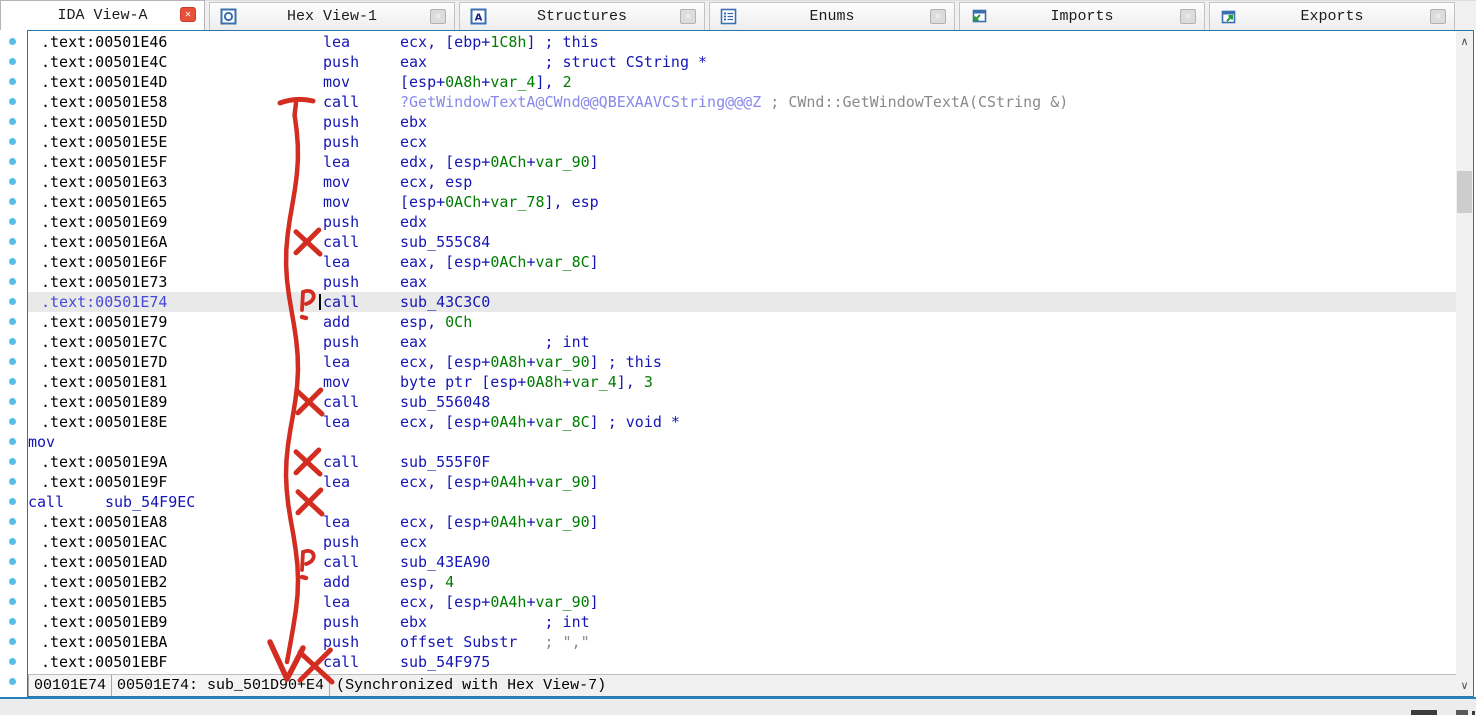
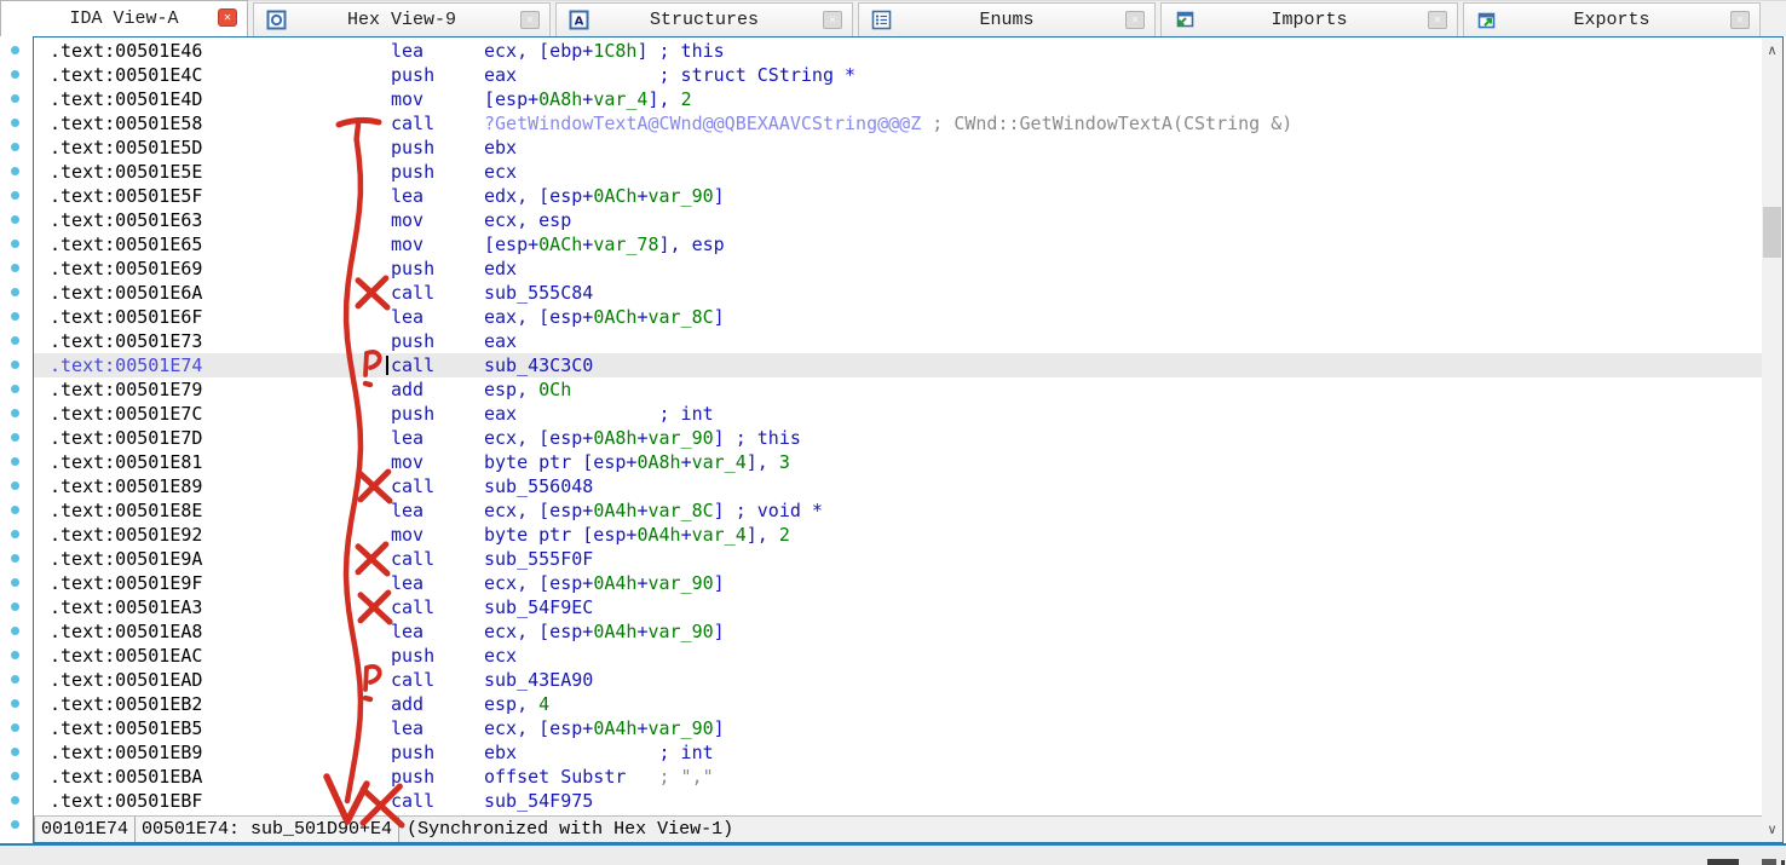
  IDA View-A
  ✕
- Hex View-1
+ Hex View-9
  A
  Structures
  Enums
  Imports
  Exports
  .text:00501E46
  lea
  ecx, [ebp+1C8h] ; this
  .text:00501E4C
  push
  eax ; struct CString *
  .text:00501E4D
  mov
  [esp+0A8h+var_4], 2
  .text:00501E58
  call
  ?GetWindowTextA@CWnd@@QBEXAAVCString@@@Z ; CWnd::GetWindowTextA(CString &)
  .text:00501E5D
  push
  ebx
  .text:00501E5E
  push
  ecx
  .text:00501E5F
  lea
  edx, [esp+0ACh+var_90]
  .text:00501E63
  mov
  ecx, esp
  .text:00501E65
  mov
  [esp+0ACh+var_78], esp
  .text:00501E69
  push
  edx
  .text:00501E6A
  call
  sub_555C84
  .text:00501E6F
  lea
  eax, [esp+0ACh+var_8C]
  .text:00501E73
  push
  eax
  .text:00501E74
  call
  sub_43C3C0
  .text:00501E79
  add
  esp, 0Ch
  .text:00501E7C
  push
  eax ; int
  .text:00501E7D
  lea
  ecx, [esp+0A8h+var_90] ; this
  .text:00501E81
  mov
  byte ptr [esp+0A8h+var_4], 3
  .text:00501E89
  call
  sub_556048
  .text:00501E8E
  lea
  ecx, [esp+0A4h+var_8C] ; void *
+ .text:00501E92
  mov
+ byte ptr [esp+0A4h+var_4], 2
  .text:00501E9A
  call
  sub_555F0F
  .text:00501E9F
  lea
  ecx, [esp+0A4h+var_90]
+ .text:00501EA3
  call
  sub_54F9EC
  .text:00501EA8
  lea
  ecx, [esp+0A4h+var_90]
  .text:00501EAC
  push
  ecx
  .text:00501EAD
  call
  sub_43EA90
  .text:00501EB2
  add
  esp, 4
  .text:00501EB5
  lea
  ecx, [esp+0A4h+var_90]
  .text:00501EB9
  push
  ebx ; int
  .text:00501EBA
  push
  offset Substr ; ","
  .text:00501EBF
  call
  sub_54F975
  00101E74
  00501E74: sub_501D90+E4
- (Synchronized with Hex View-7)
+ (Synchronized with Hex View-1)
  ∧
  ∨
